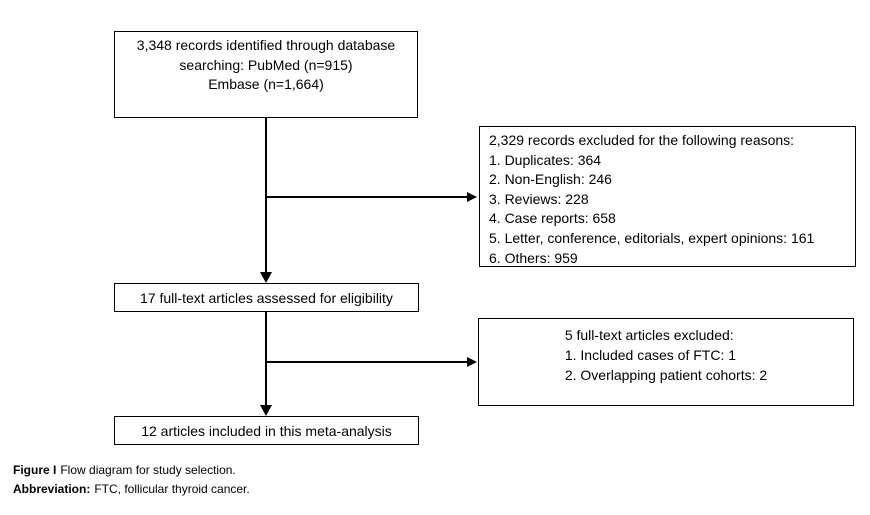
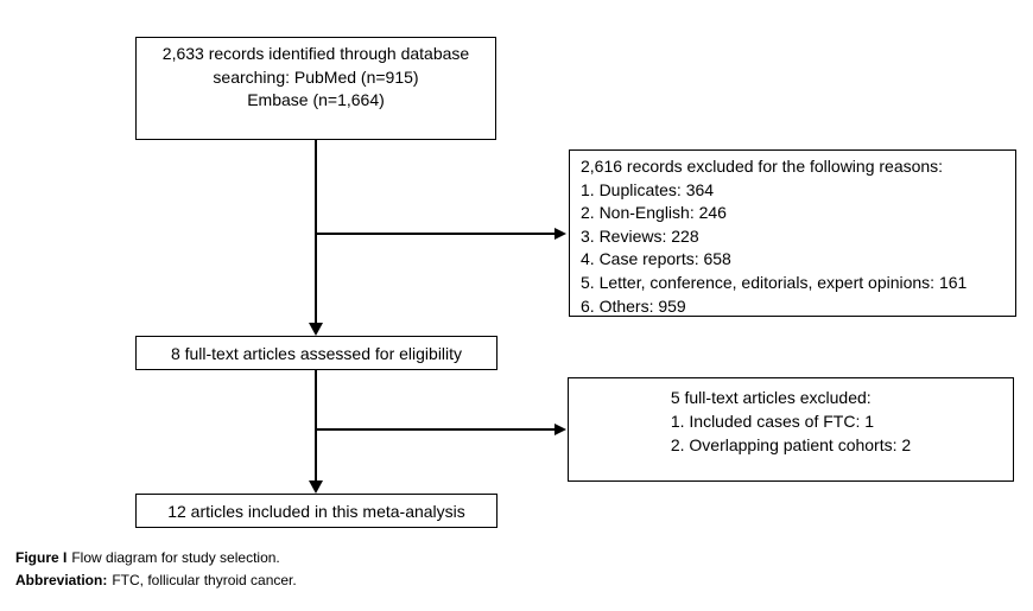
- 3,348 records identified through database
+ 2,633 records identified through database
  searching: PubMed (n=915)
  Embase (n=1,664)
- 2,329 records excluded for the following reasons:
+ 2,616 records excluded for the following reasons:
  1. Duplicates: 364
  2. Non-English: 246
  3. Reviews: 228
  4. Case reports: 658
  5. Letter, conference, editorials, expert opinions: 161
  6. Others: 959
- 17 full-text articles assessed for eligibility
+ 8 full-text articles assessed for eligibility
  5 full-text articles excluded:
  1. Included cases of FTC: 1
  2. Overlapping patient cohorts: 2
  12 articles included in this meta-analysis
  Figure I Flow diagram for study selection.
  Abbreviation: FTC, follicular thyroid cancer.
